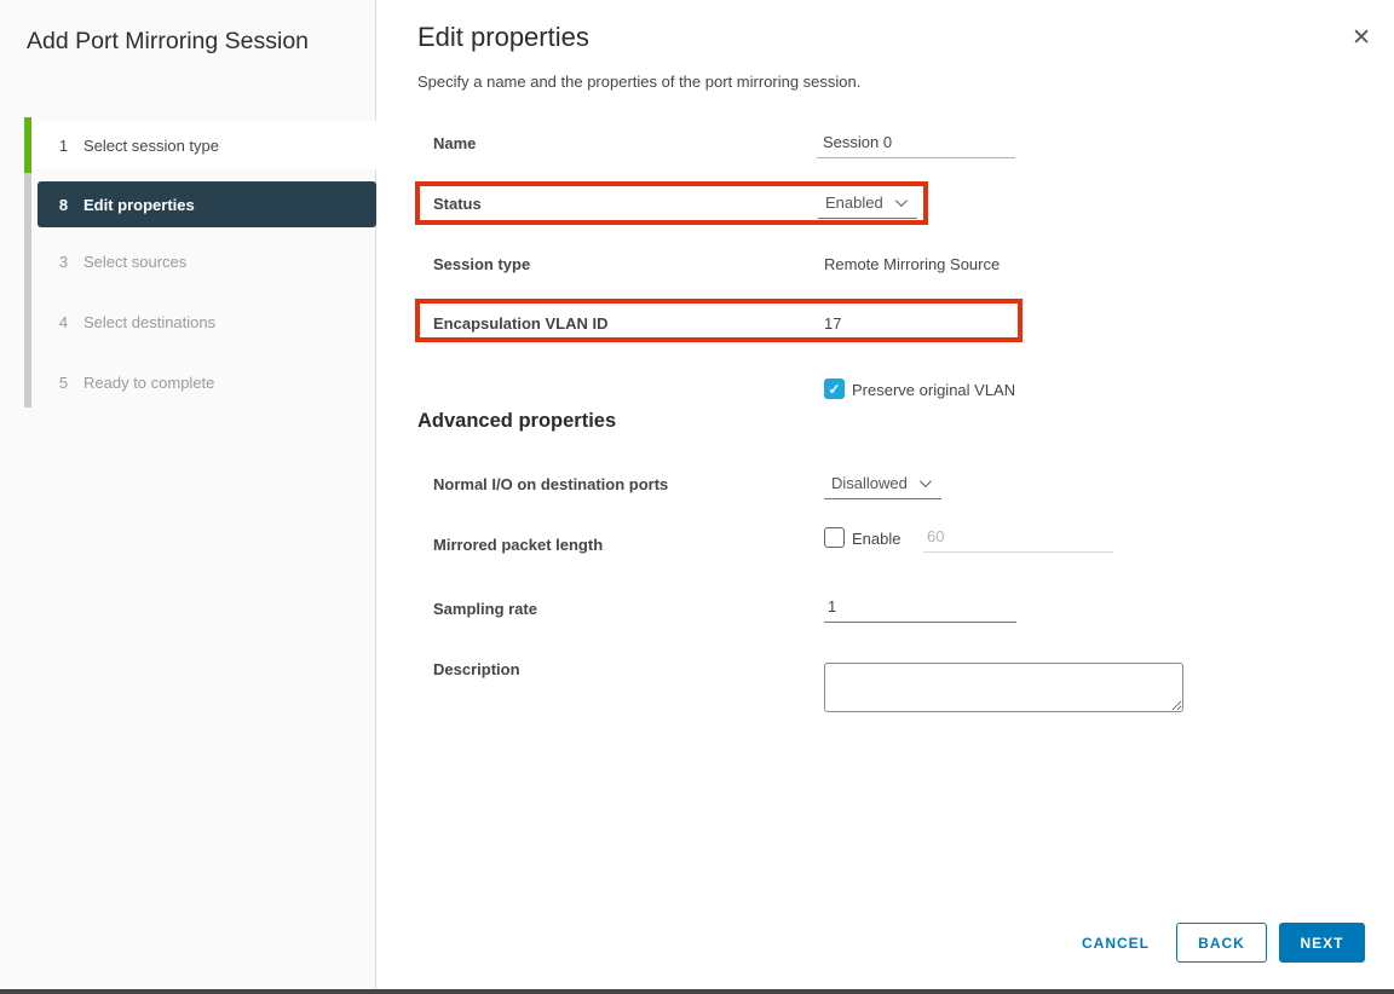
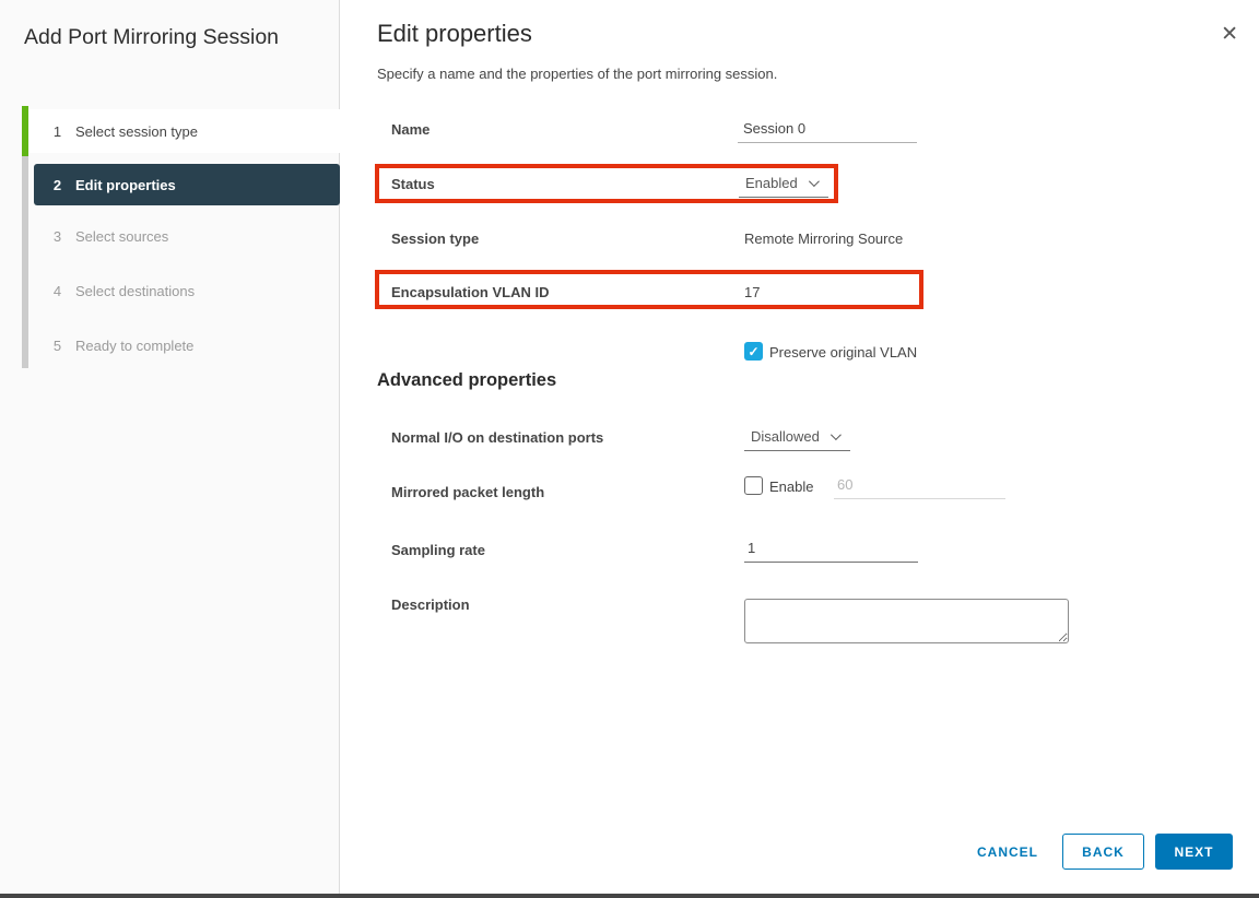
  Add Port Mirroring Session
  1
  Select session type
- 8
+ 2
  Edit properties
  3
  Select sources
  4
  Select destinations
  5
  Ready to complete
  ✕
  Edit properties
  Specify a name and the properties of the port mirroring session.
  Name
  Session 0
  Status
  Enabled
  Session type
  Remote Mirroring Source
  Encapsulation VLAN ID
  17
  ✓
  Preserve original VLAN
  Advanced properties
  Normal I/O on destination ports
  Disallowed
  Mirrored packet length
  Enable
  60
  Sampling rate
  1
  Description
  CANCEL
  BACK
  NEXT
